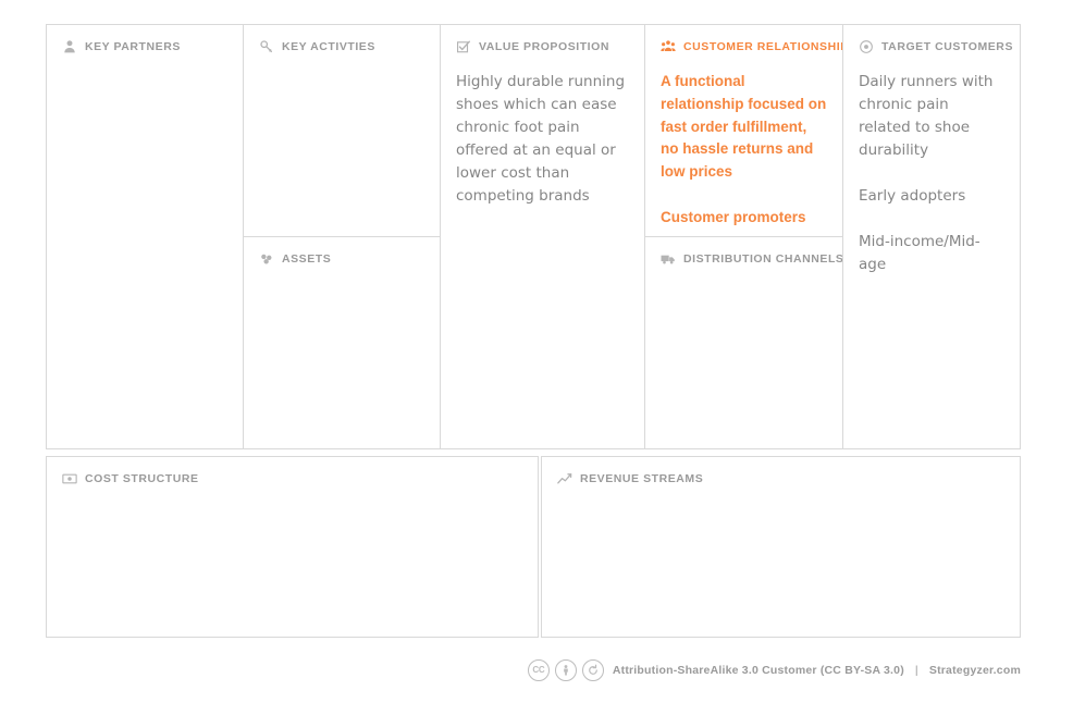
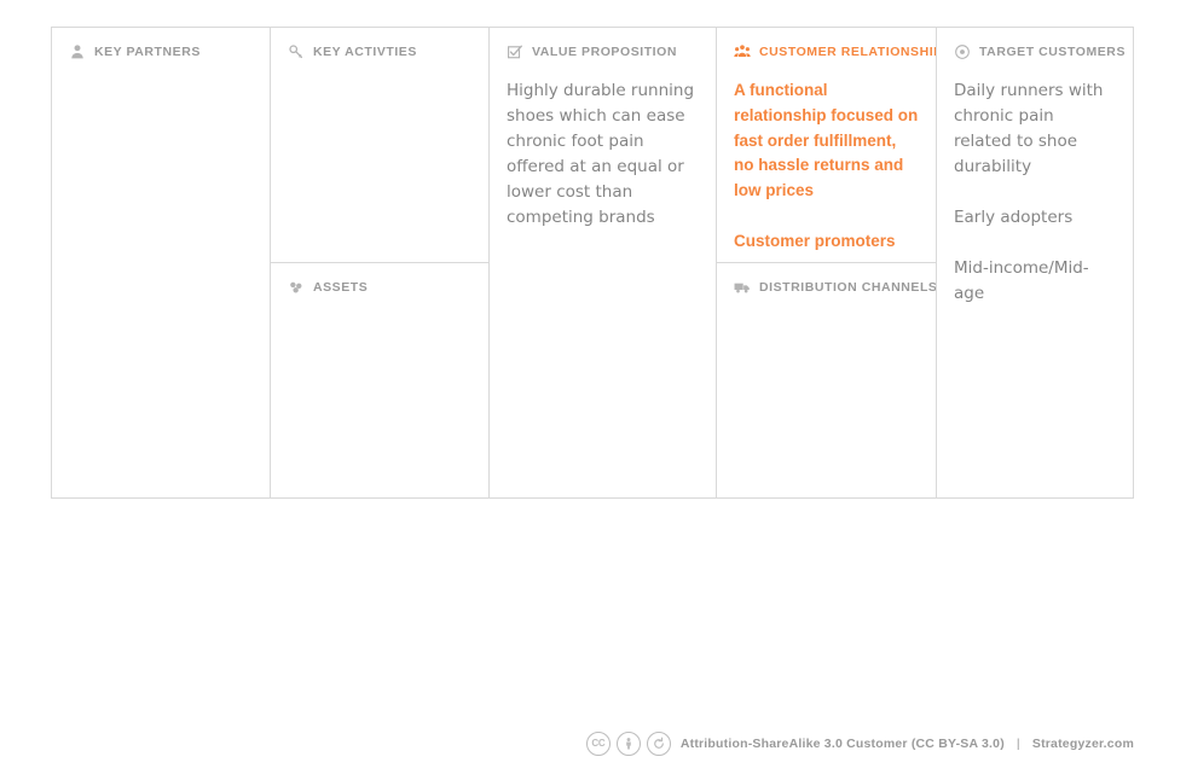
  KEY PARTNERS
  KEY ACTIVTIES
  ASSETS
  VALUE PROPOSITION
  Highly durable running shoes which can ease chronic foot pain offered at an equal or lower cost than competing brands
  CUSTOMER RELATIONSHI
  A functional relationship focused on fast order fulfillment, no hassle returns and low prices
  Customer promoters
  DISTRIBUTION CHANNELS
  TARGET CUSTOMERS
  Daily runners with chronic pain related to shoe durability
  Early adopters
  Mid-income/Mid-age
- COST STRUCTURE
- REVENUE STREAMS
  CC
  Attribution-ShareAlike 3.0 Customer (CC BY-SA 3.0)
  |
  Strategyzer.com
